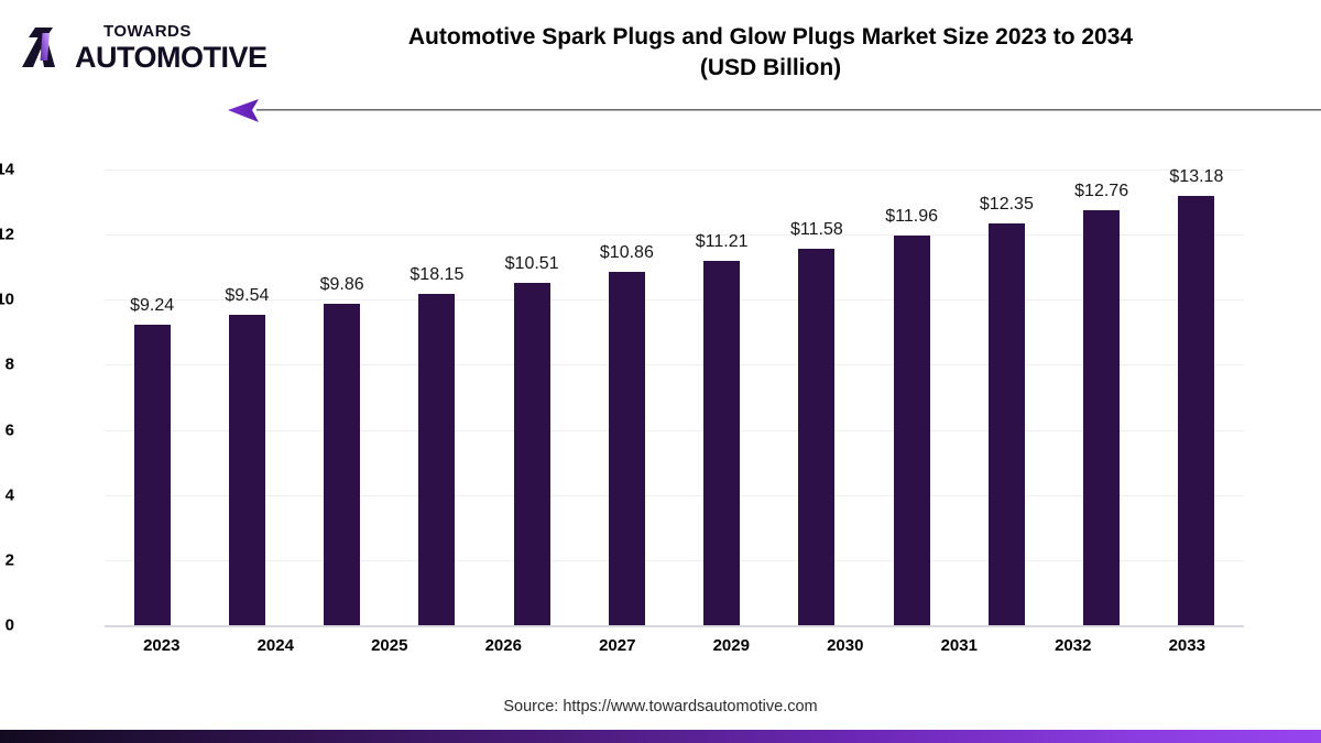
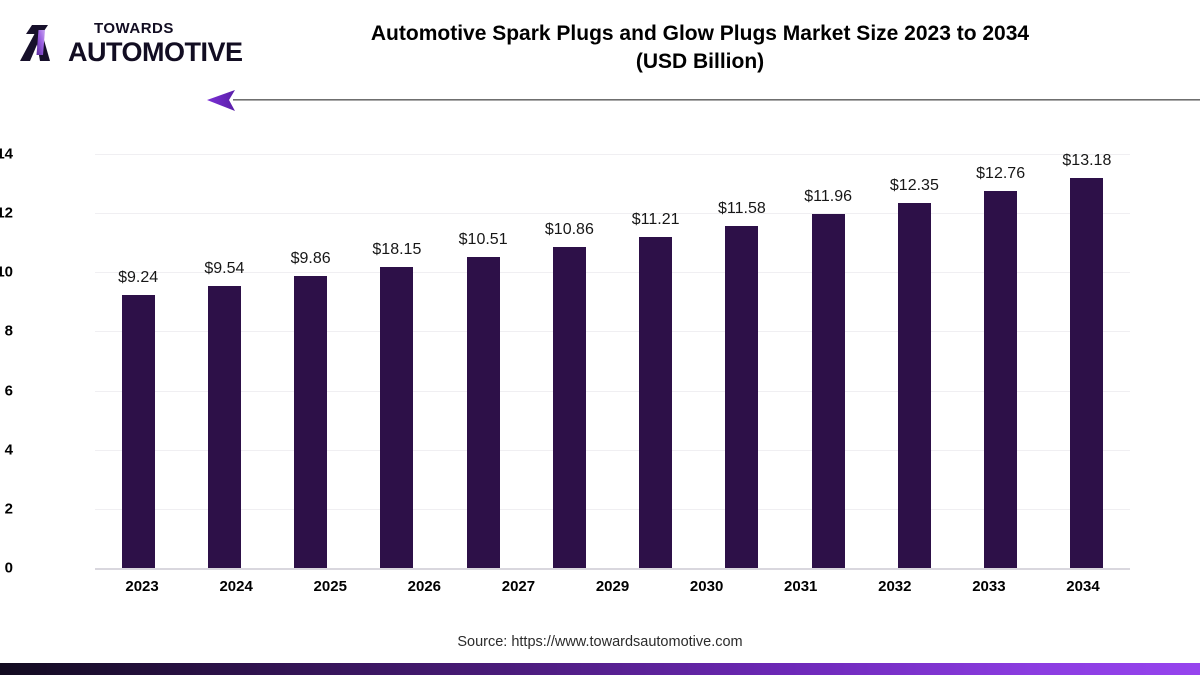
  TOWARDS
  AUTOMOTIVE
  Automotive Spark Plugs and Glow Plugs Market Size 2023 to 2034
  (USD Billion)
  0
  2
  4
  6
  8
  10
  12
  14
  $9.24
  $9.54
  $9.86
  $18.15
  $10.51
  $10.86
  $11.21
  $11.58
  $11.96
  $12.35
  $12.76
  $13.18
  2023
  2024
  2025
  2026
  2027
  2029
  2030
  2031
  2032
  2033
+ 2034
  Source: https://www.towardsautomotive.com
